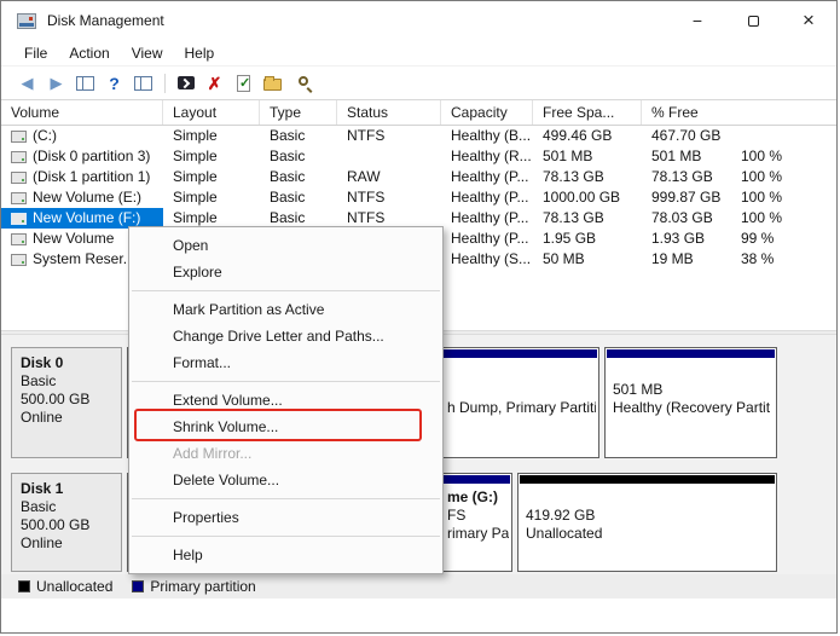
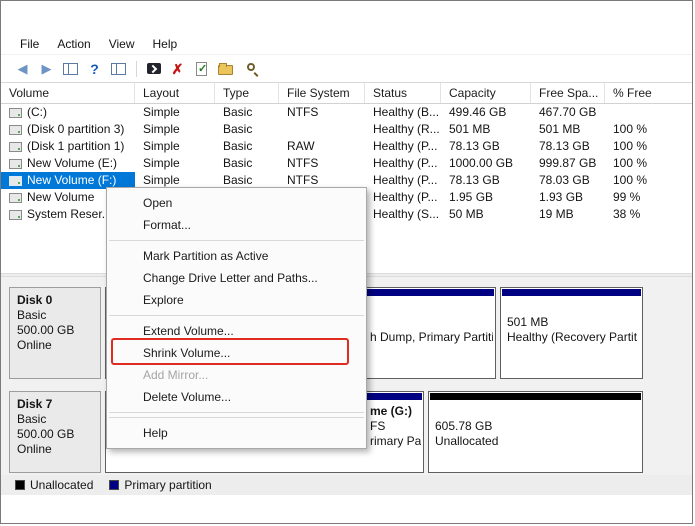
- Disk Management
- −
- ×
  File
  Action
  View
  Help
  ◀
  ▶
  ?
  ✗
  ✓
  Volume
  Layout
  Type
+ File System
  Status
  Capacity
  Free Spa...
  % Free
  (C:)
  Simple
  Basic
  NTFS
  Healthy (B...
  499.46 GB
  467.70 GB
  (Disk 0 partition 3)
  Simple
  Basic
  Healthy (R...
  501 MB
  501 MB
  100 %
  (Disk 1 partition 1)
  Simple
  Basic
  RAW
  Healthy (P...
  78.13 GB
  78.13 GB
  100 %
  New Volume (E:)
  Simple
  Basic
  NTFS
  Healthy (P...
  1000.00 GB
  999.87 GB
  100 %
  New Volume (F:)
  Simple
  Basic
  NTFS
  Healthy (P...
  78.13 GB
  78.03 GB
  100 %
  New Volume
  Healthy (P...
  1.95 GB
  1.93 GB
  99 %
  System Reser.
  Healthy (S...
  50 MB
  19 MB
  38 %
  Disk 0
  Basic
  500.00 GB
  Online
  h Dump, Primary Partiti
  501 MB
  Healthy (Recovery Partit
- Disk 1
+ Disk 7
  Basic
  500.00 GB
  Online
  me (G:)
  FS
  rimary Pa
- 419.92 GB
+ 605.78 GB
  Unallocated
  Unallocated
  Primary partition
  Open
- Explore
+ Format...
  Mark Partition as Active
  Change Drive Letter and Paths...
- Format...
+ Explore
  Extend Volume...
  Shrink Volume...
  Add Mirror...
  Delete Volume...
- Properties
  Help
